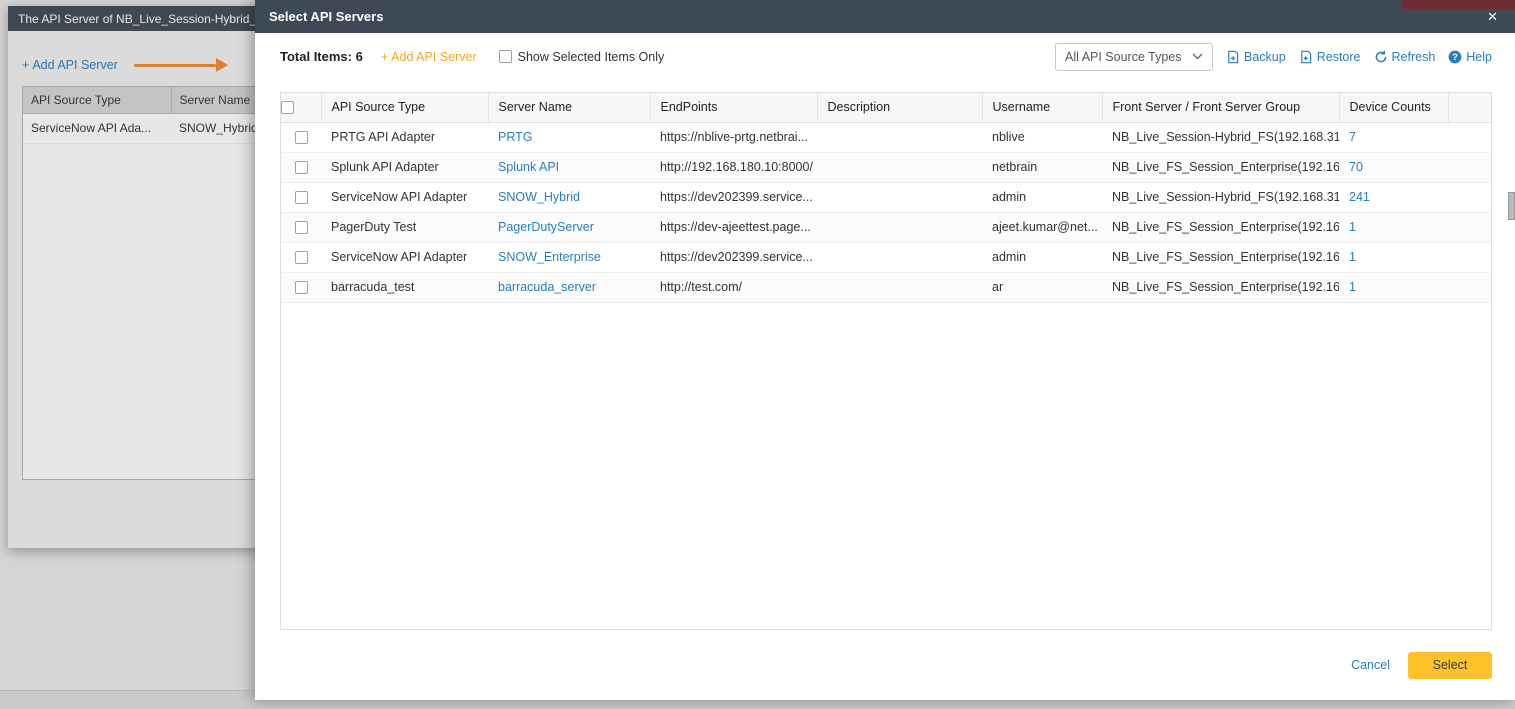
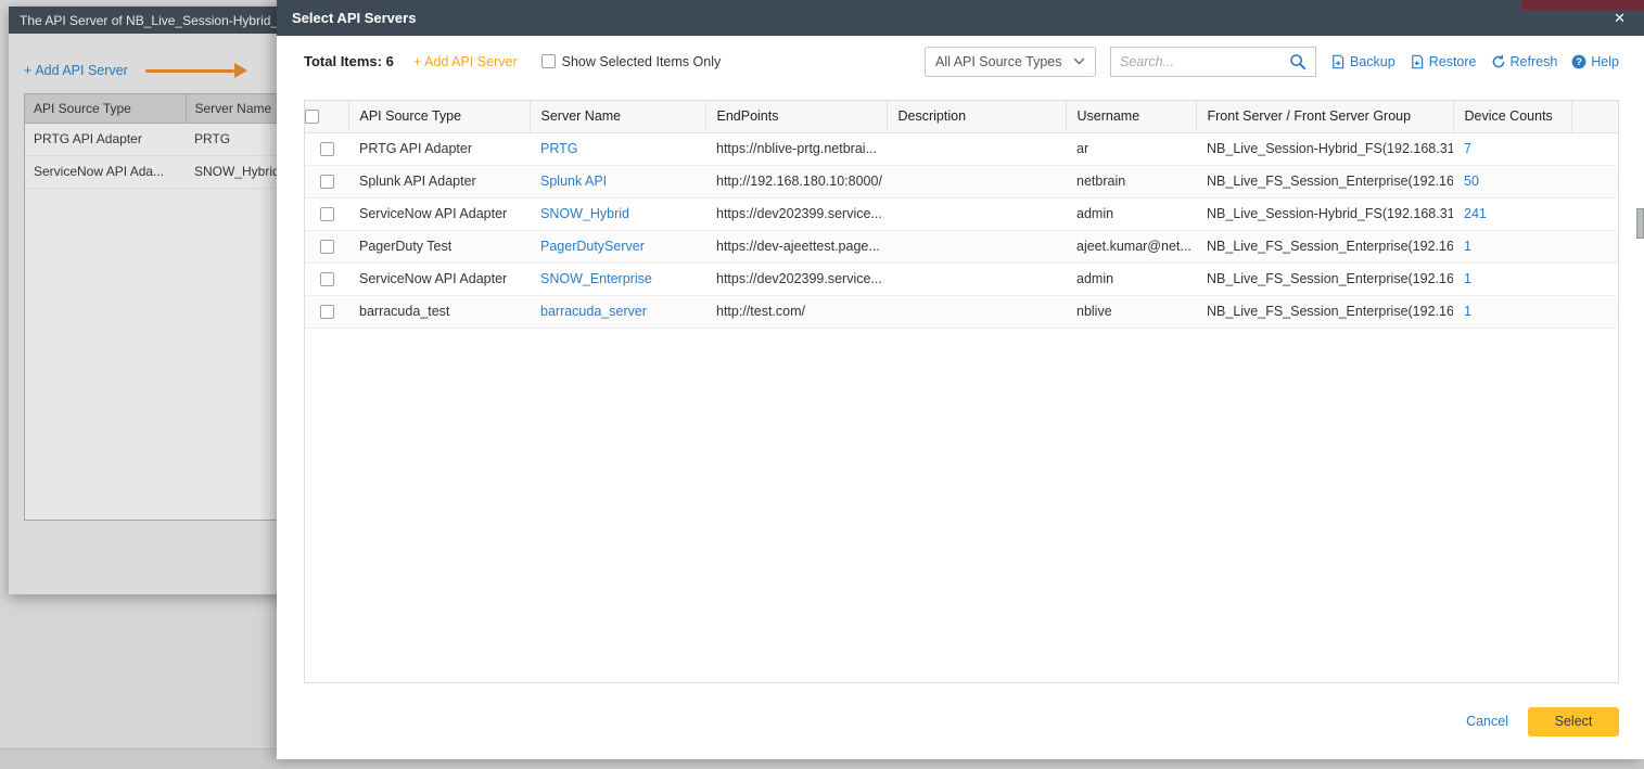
  The API Server of NB_Live_Session-Hybrid_
  +
  Add API Server
  API Source Type	Server Name
+ PRTG API Adapter	PRTG
  ServiceNow API Ada...	SNOW_Hybri
  Select API Servers
  ✕
  Total Items: 6
  +
  Add API Server
  Show Selected Items Only
  All API Source Types
+ Search...
  Backup
  Restore
  Refresh
  ?
  Help
  	API Source Type	Server Name	EndPoints	Description	Username	Front Server / Front Server Group	Device Counts
- 	PRTG API Adapter	PRTG	https://nblive-prtg.netbrai...		nblive	NB_Live_Session-Hybrid_FS(192.168.31	7
+ 	PRTG API Adapter	PRTG	https://nblive-prtg.netbrai...		ar	NB_Live_Session-Hybrid_FS(192.168.31	7
- 	Splunk API Adapter	Splunk API	http://192.168.180.10:8000/		netbrain	NB_Live_FS_Session_Enterprise(192.16	70
+ 	Splunk API Adapter	Splunk API	http://192.168.180.10:8000/		netbrain	NB_Live_FS_Session_Enterprise(192.16	50
  	ServiceNow API Adapter	SNOW_Hybrid	https://dev202399.service...		admin	NB_Live_Session-Hybrid_FS(192.168.31	241
  	PagerDuty Test	PagerDutyServer	https://dev-ajeettest.page...		ajeet.kumar@net...	NB_Live_FS_Session_Enterprise(192.16	1
  	ServiceNow API Adapter	SNOW_Enterprise	https://dev202399.service...		admin	NB_Live_FS_Session_Enterprise(192.16	1
- 	barracuda_test	barracuda_server	http://test.com/		ar	NB_Live_FS_Session_Enterprise(192.16	1
+ 	barracuda_test	barracuda_server	http://test.com/		nblive	NB_Live_FS_Session_Enterprise(192.16	1
  Cancel
  Select
